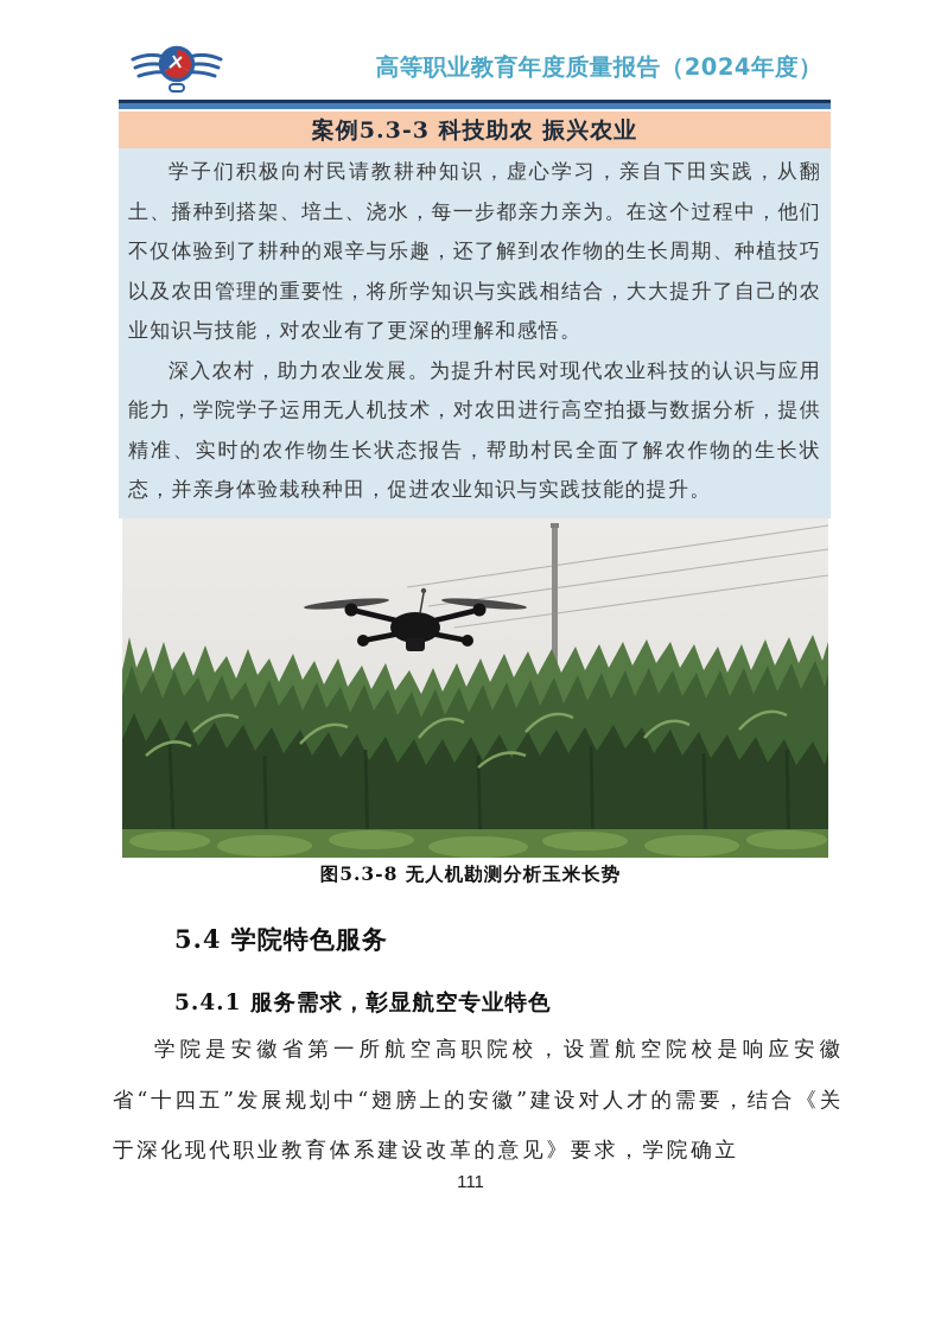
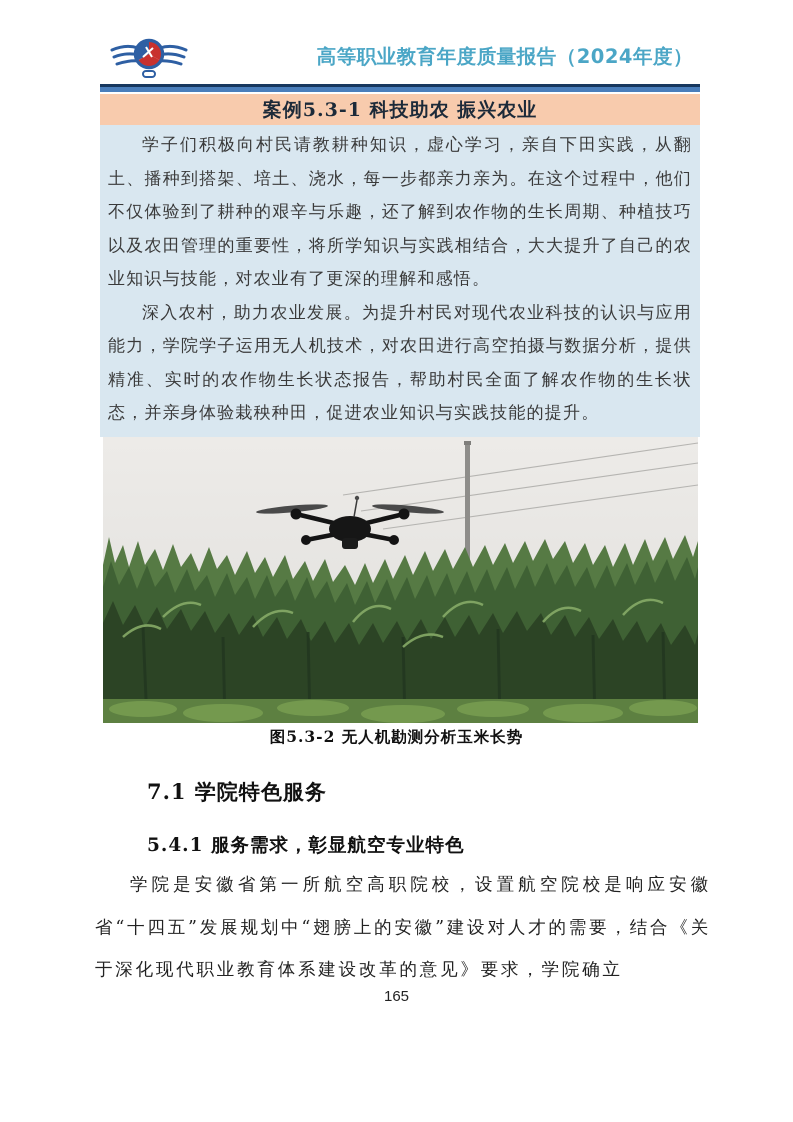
  高等职业教育年度质量报告（2024年度）
- 案例5.3-3 科技助农 振兴农业
+ 案例5.3-1 科技助农 振兴农业
  学子们积极向村民请教耕种知识，虚心学习，亲自下田实践，从翻土、播种到搭架、培土、浇水，每一步都亲力亲为。在这个过程中，他们不仅体验到了耕种的艰辛与乐趣，还了解到农作物的生长周期、种植技巧以及农田管理的重要性，将所学知识与实践相结合，大大提升了自己的农业知识与技能，对农业有了更深的理解和感悟。
  深入农村，助力农业发展。为提升村民对现代农业科技的认识与应用能力，学院学子运用无人机技术，对农田进行高空拍摄与数据分析，提供精准、实时的农作物生长状态报告，帮助村民全面了解农作物的生长状态，并亲身体验栽秧种田，促进农业知识与实践技能的提升。
- 图5.3-8 无人机勘测分析玉米长势
+ 图5.3-2 无人机勘测分析玉米长势
- 5.4 学院特色服务
+ 7.1 学院特色服务
  5.4.1 服务需求，彰显航空专业特色
  学院是安徽省第一所航空高职院校，设置航空院校是响应安徽省“十四五”发展规划中“翅膀上的安徽”建设对人才的需要，结合《关于深化现代职业教育体系建设改革的意见》要求，学院确立
- 111
+ 165
